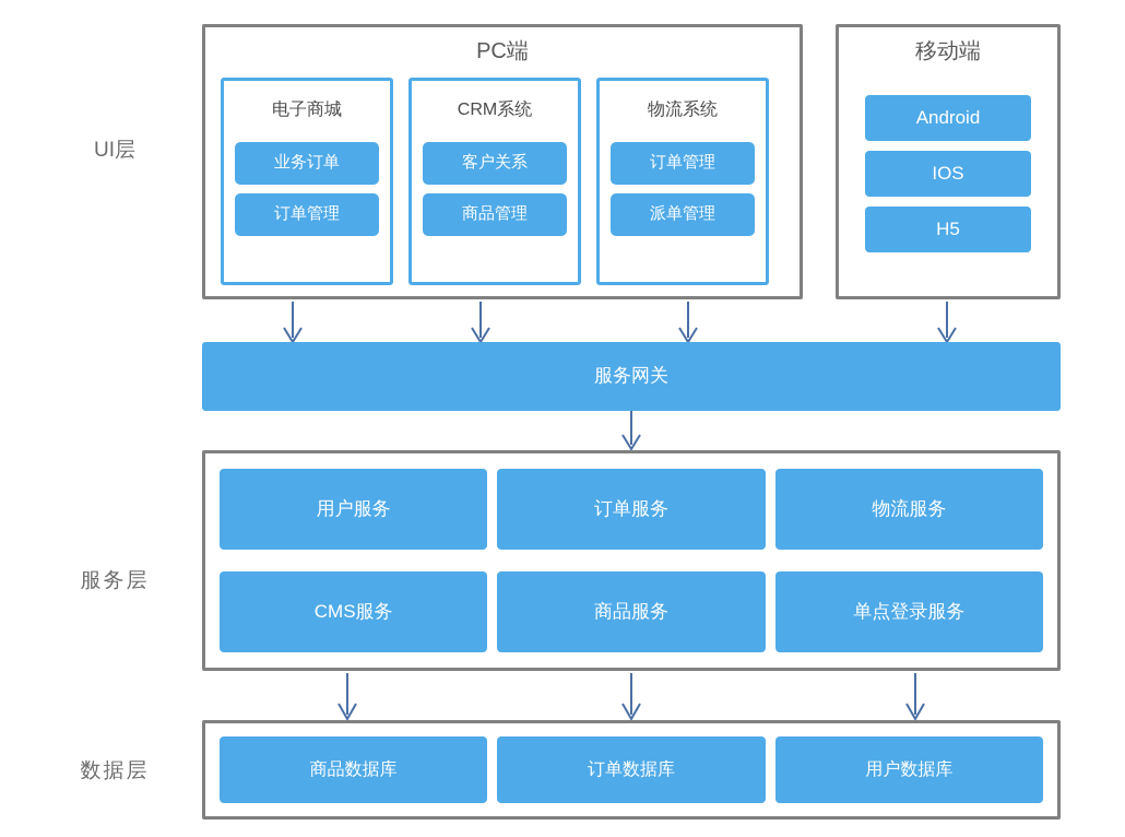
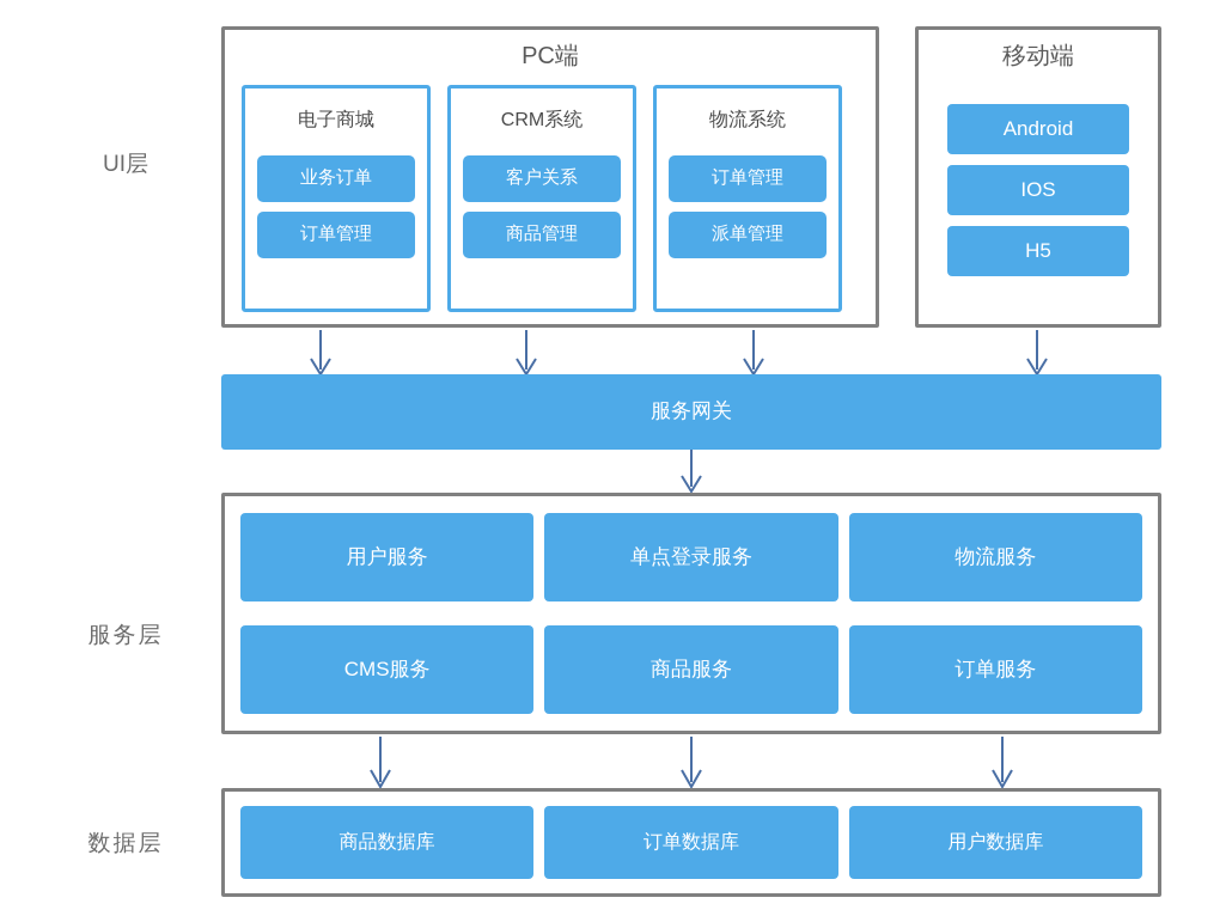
  UI层
  服务层
  数据层
  PC端
  电子商城
  业务订单
  订单管理
  CRM系统
  客户关系
  商品管理
  物流系统
  订单管理
  派单管理
  移动端
  Android
  IOS
  H5
  服务网关
  用户服务
- 订单服务
+ 单点登录服务
  物流服务
  CMS服务
  商品服务
- 单点登录服务
+ 订单服务
  商品数据库
  订单数据库
  用户数据库
